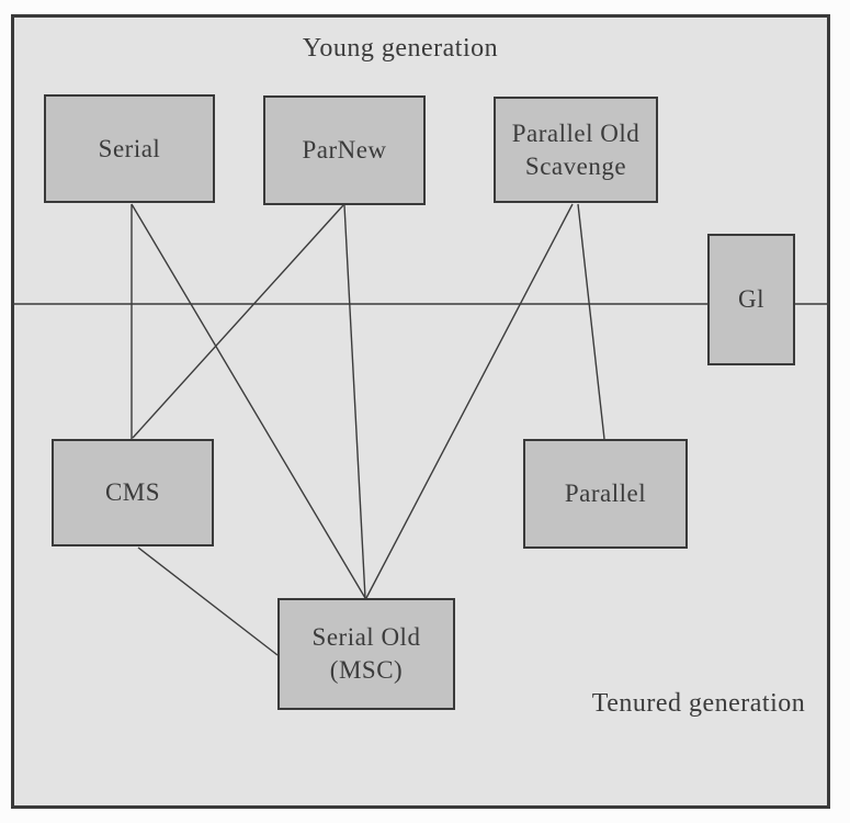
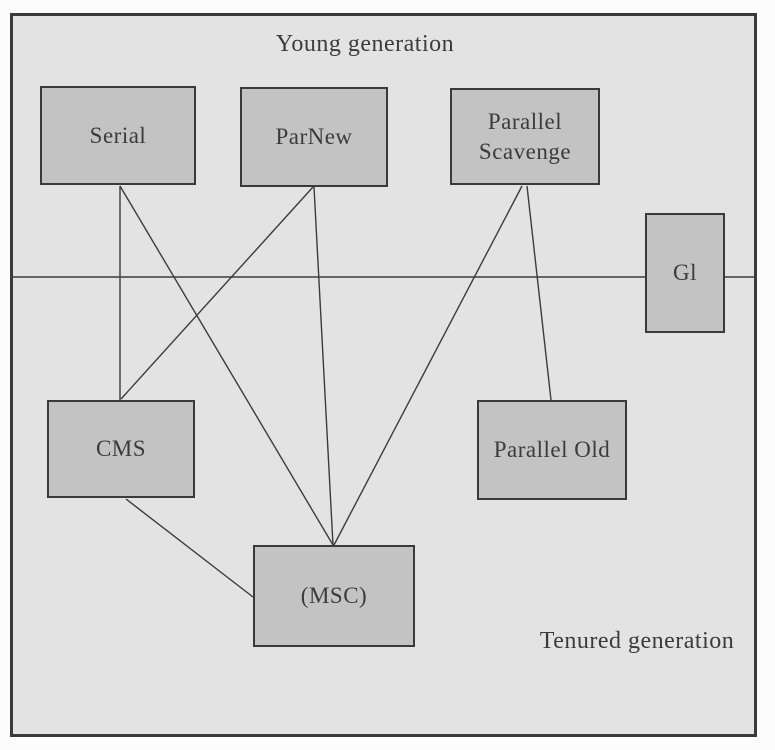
  Young generation
  Tenured generation
  Serial
  ParNew
- Parallel Old
+ Parallel
  Scavenge
  Gl
  CMS
- Parallel
+ Parallel Old
- Serial Old
  (MSC)
